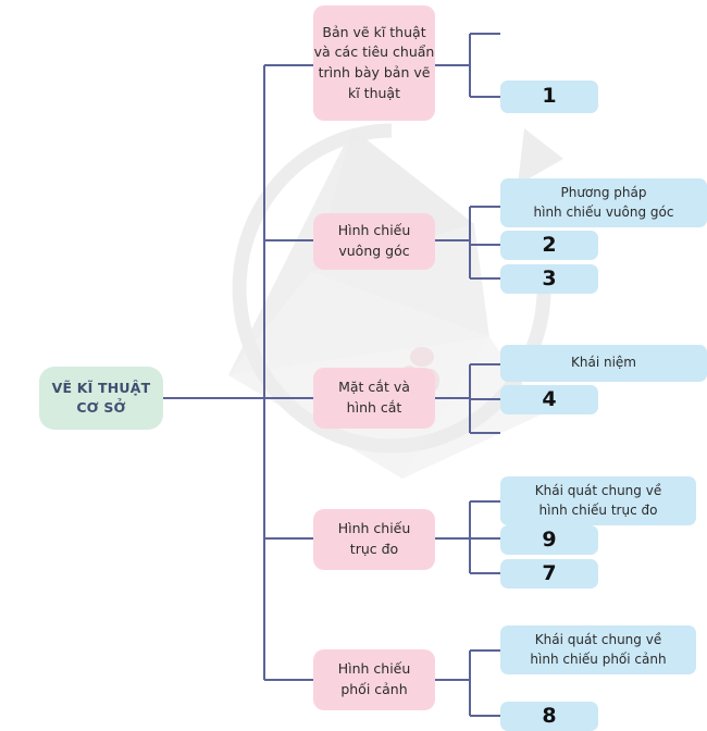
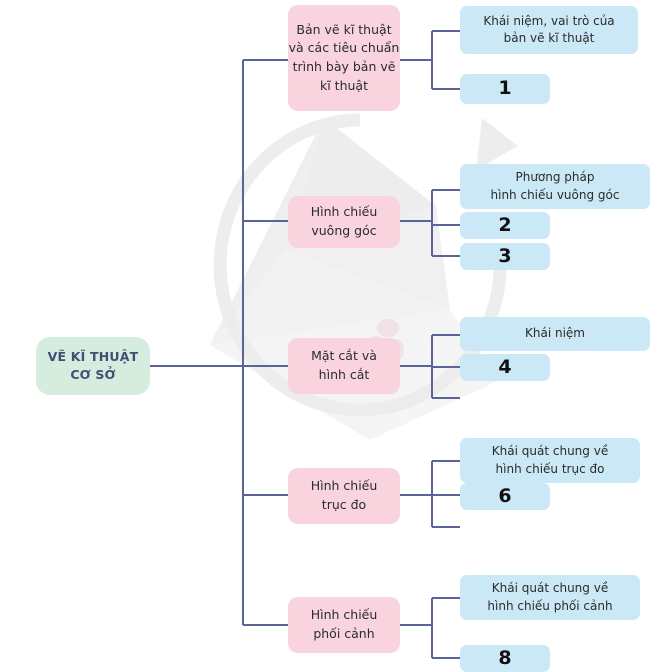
  VẼ KĨ THUẬT
  CƠ SỞ
  Bản vẽ kĩ thuật
  và các tiêu chuẩn
  trình bày bản vẽ
  kĩ thuật
+ Khái niệm, vai trò của
+ bản vẽ kĩ thuật
  1
  Hình chiếu
  vuông góc
  Phương pháp
  hình chiếu vuông góc
  2
  3
  Mặt cắt và
  hình cắt
  Khái niệm
  4
  Hình chiếu
  trục đo
  Khái quát chung về
  hình chiếu trục đo
- 9
+ 6
- 7
  Hình chiếu
  phối cảnh
  Khái quát chung về
  hình chiếu phối cảnh
  8
